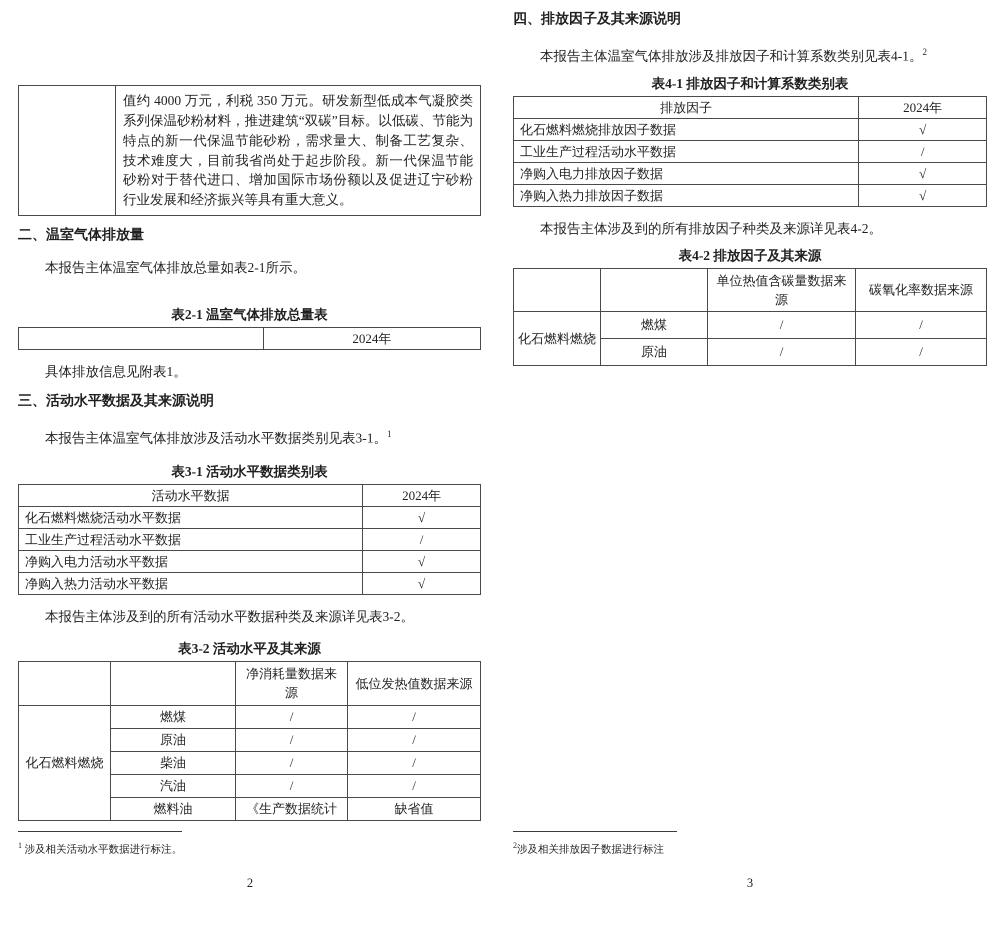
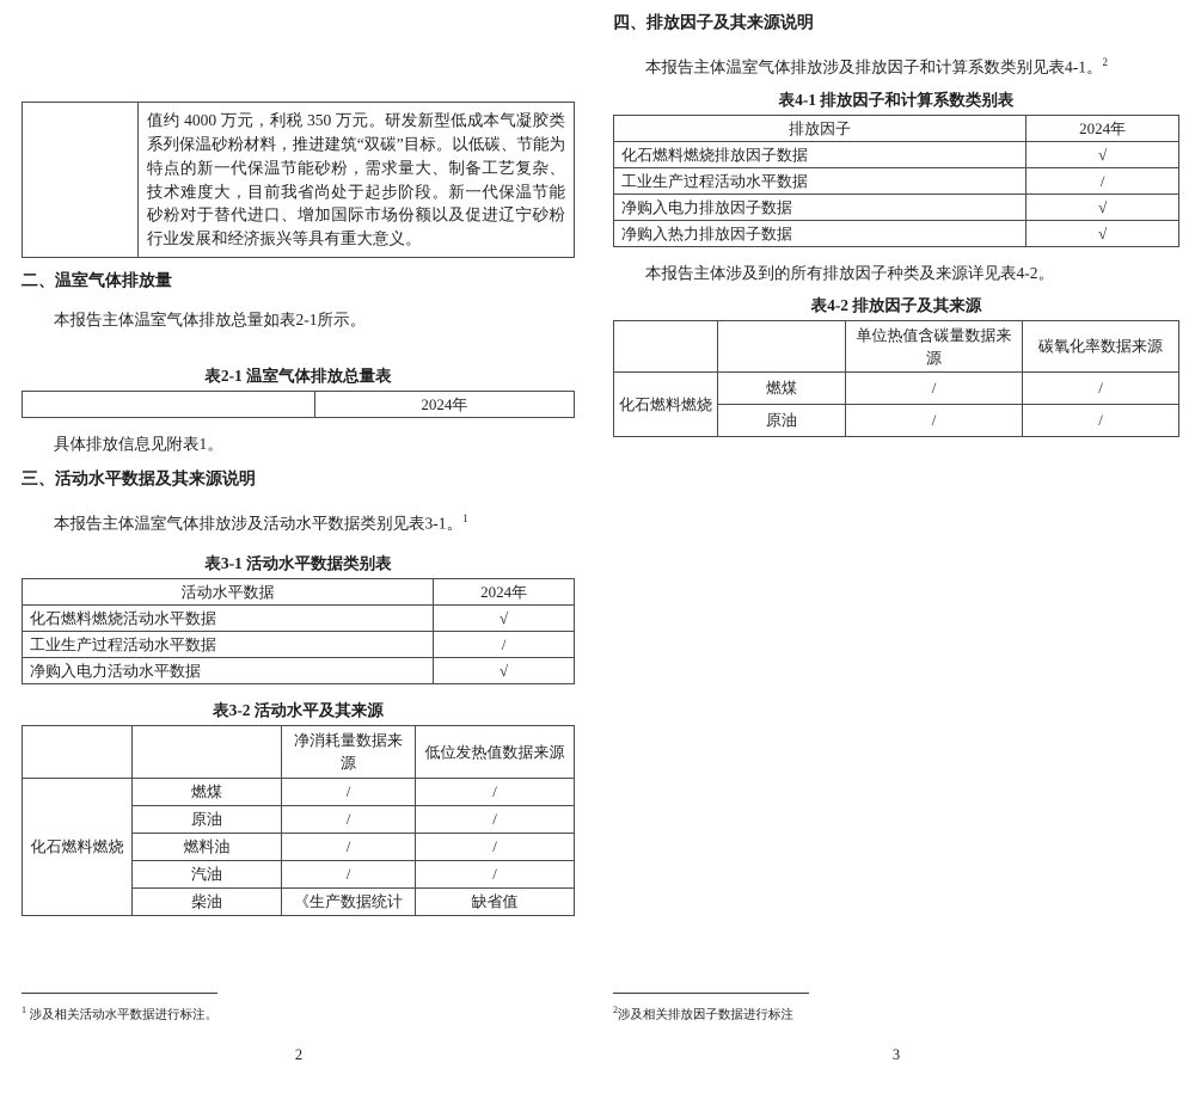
  	值约 4000 万元，利税 350 万元。研发新型低成本气凝胶类系列保温砂粉材料，推进建筑“双碳”目标。以低碳、节能为特点的新一代保温节能砂粉，需求量大、制备工艺复杂、技术难度大，目前我省尚处于起步阶段。新一代保温节能砂粉对于替代进口、增加国际市场份额以及促进辽宁砂粉行业发展和经济振兴等具有重大意义。
  二、温室气体排放量
  本报告主体温室气体排放总量如表2-1所示。
  表2-1 温室气体排放总量表
  	2024年
  具体排放信息见附表1。
  三、活动水平数据及其来源说明
  本报告主体温室气体排放涉及活动水平数据类别见表3-1。1
  表3-1 活动水平数据类别表
  活动水平数据	2024年
  化石燃料燃烧活动水平数据	√
  工业生产过程活动水平数据	/
  净购入电力活动水平数据	√
- 净购入热力活动水平数据	√
- 本报告主体涉及到的所有活动水平数据种类及来源详见表3-2。
  表3-2 活动水平及其来源
  		净消耗量数据来源	低位发热值数据来源
  化石燃料燃烧	燃煤	/	/
  原油	/	/
- 柴油	/	/
+ 燃料油	/	/
  汽油	/	/
- 燃料油	《生产数据统计	缺省值
+ 柴油	《生产数据统计	缺省值
  1 涉及相关活动水平数据进行标注。
  2
  四、排放因子及其来源说明
  本报告主体温室气体排放涉及排放因子和计算系数类别见表4-1。2
  表4-1 排放因子和计算系数类别表
  排放因子	2024年
  化石燃料燃烧排放因子数据	√
  工业生产过程活动水平数据	/
  净购入电力排放因子数据	√
  净购入热力排放因子数据	√
  本报告主体涉及到的所有排放因子种类及来源详见表4-2。
  表4-2 排放因子及其来源
  		单位热值含碳量数据来源	碳氧化率数据来源
  化石燃料燃烧	燃煤	/	/
  原油	/	/
  2涉及相关排放因子数据进行标注
  3
